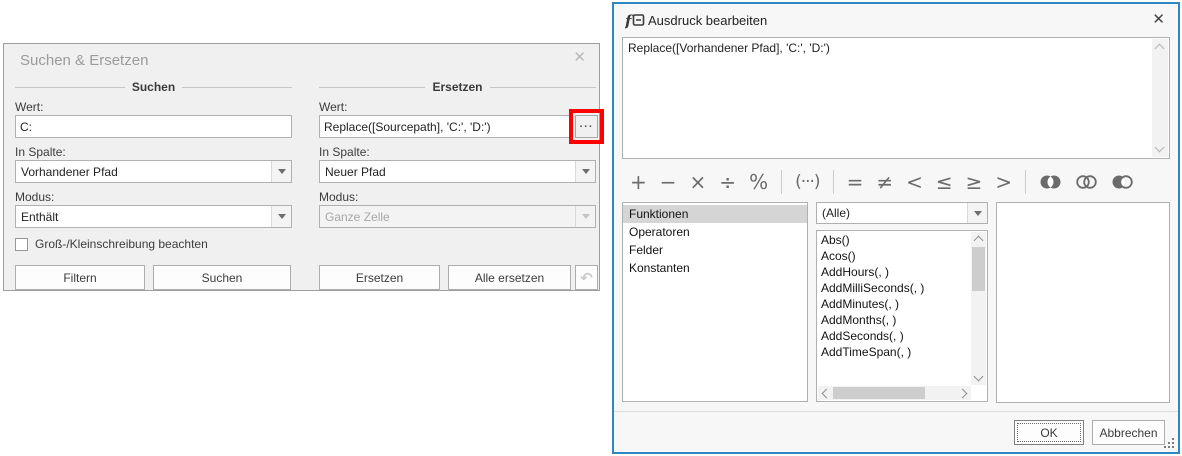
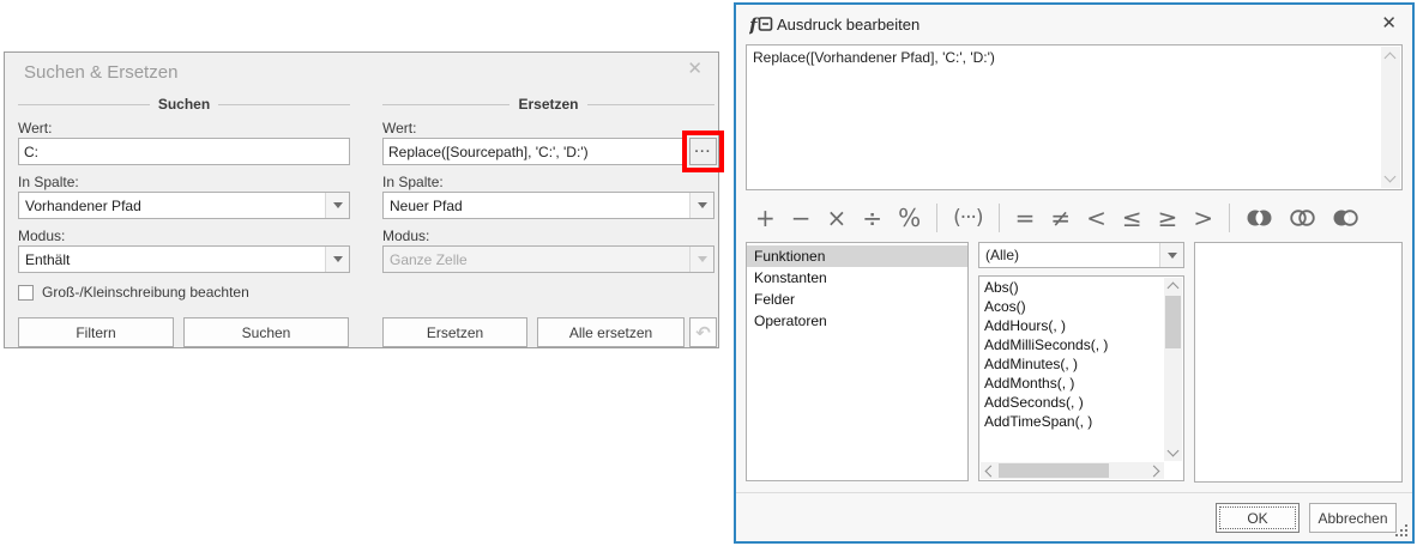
  Suchen & Ersetzen
  ✕
  Suchen
  Wert:
  C:
  In Spalte:
  Vorhandener Pfad
  Modus:
  Enthält
  Groß-/Kleinschreibung beachten
  Filtern
  Suchen
  Ersetzen
  Wert:
  Replace([Sourcepath], 'C:', 'D:')
  ···
  In Spalte:
  Neuer Pfad
  Modus:
  Ganze Zelle
  Ersetzen
  Alle ersetzen
  ↶
  f
  Ausdruck bearbeiten
  ✕
  Replace([Vorhandener Pfad], 'C:', 'D:')
  +
  −
  ×
  ÷
  %
  (···)
  =
  ≠
  <
  ≤
  ≥
  >
  Funktionen
- Operatoren
+ Konstanten
  Felder
- Konstanten
+ Operatoren
  (Alle)
  Abs()
  Acos()
  AddHours(, )
  AddMilliSeconds(, )
  AddMinutes(, )
  AddMonths(, )
  AddSeconds(, )
  AddTimeSpan(, )
  OK
  Abbrechen
